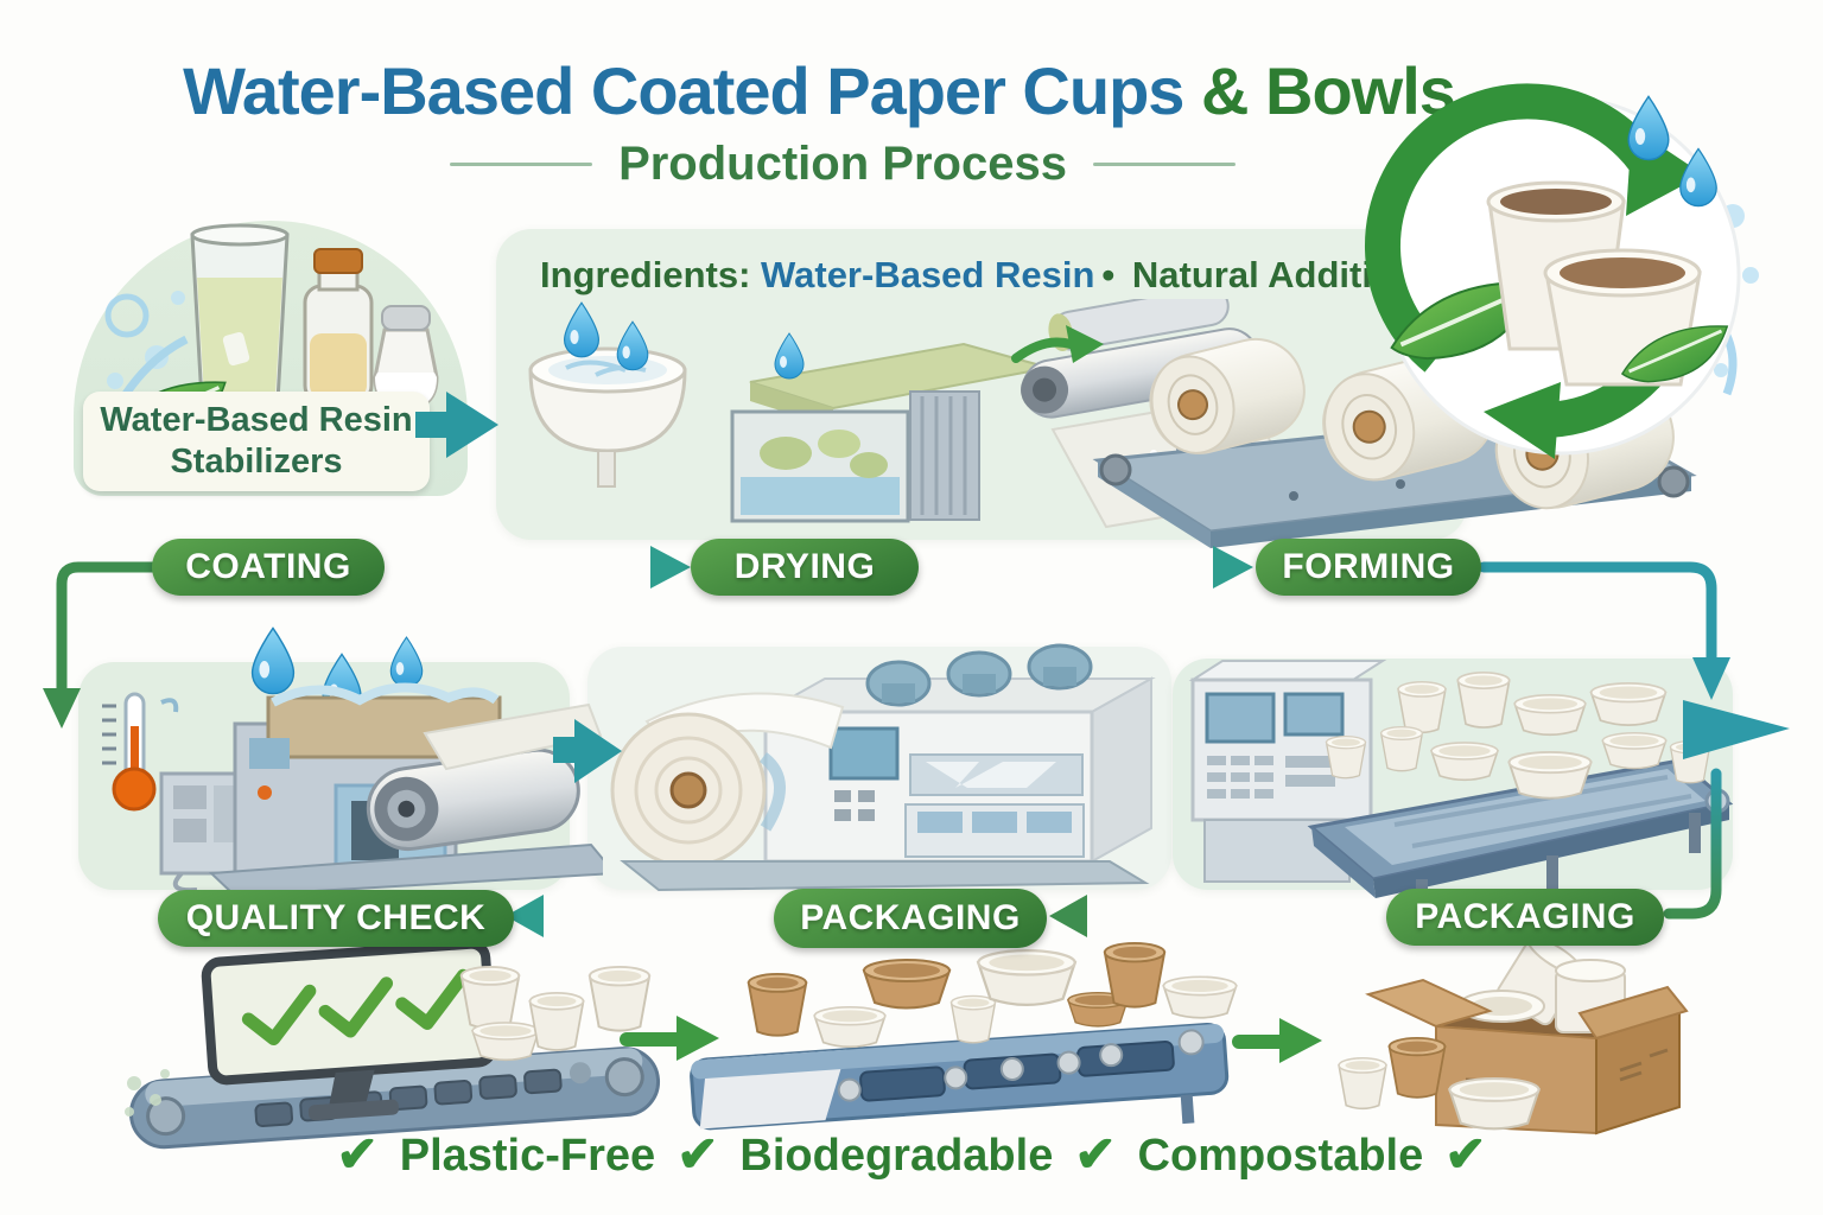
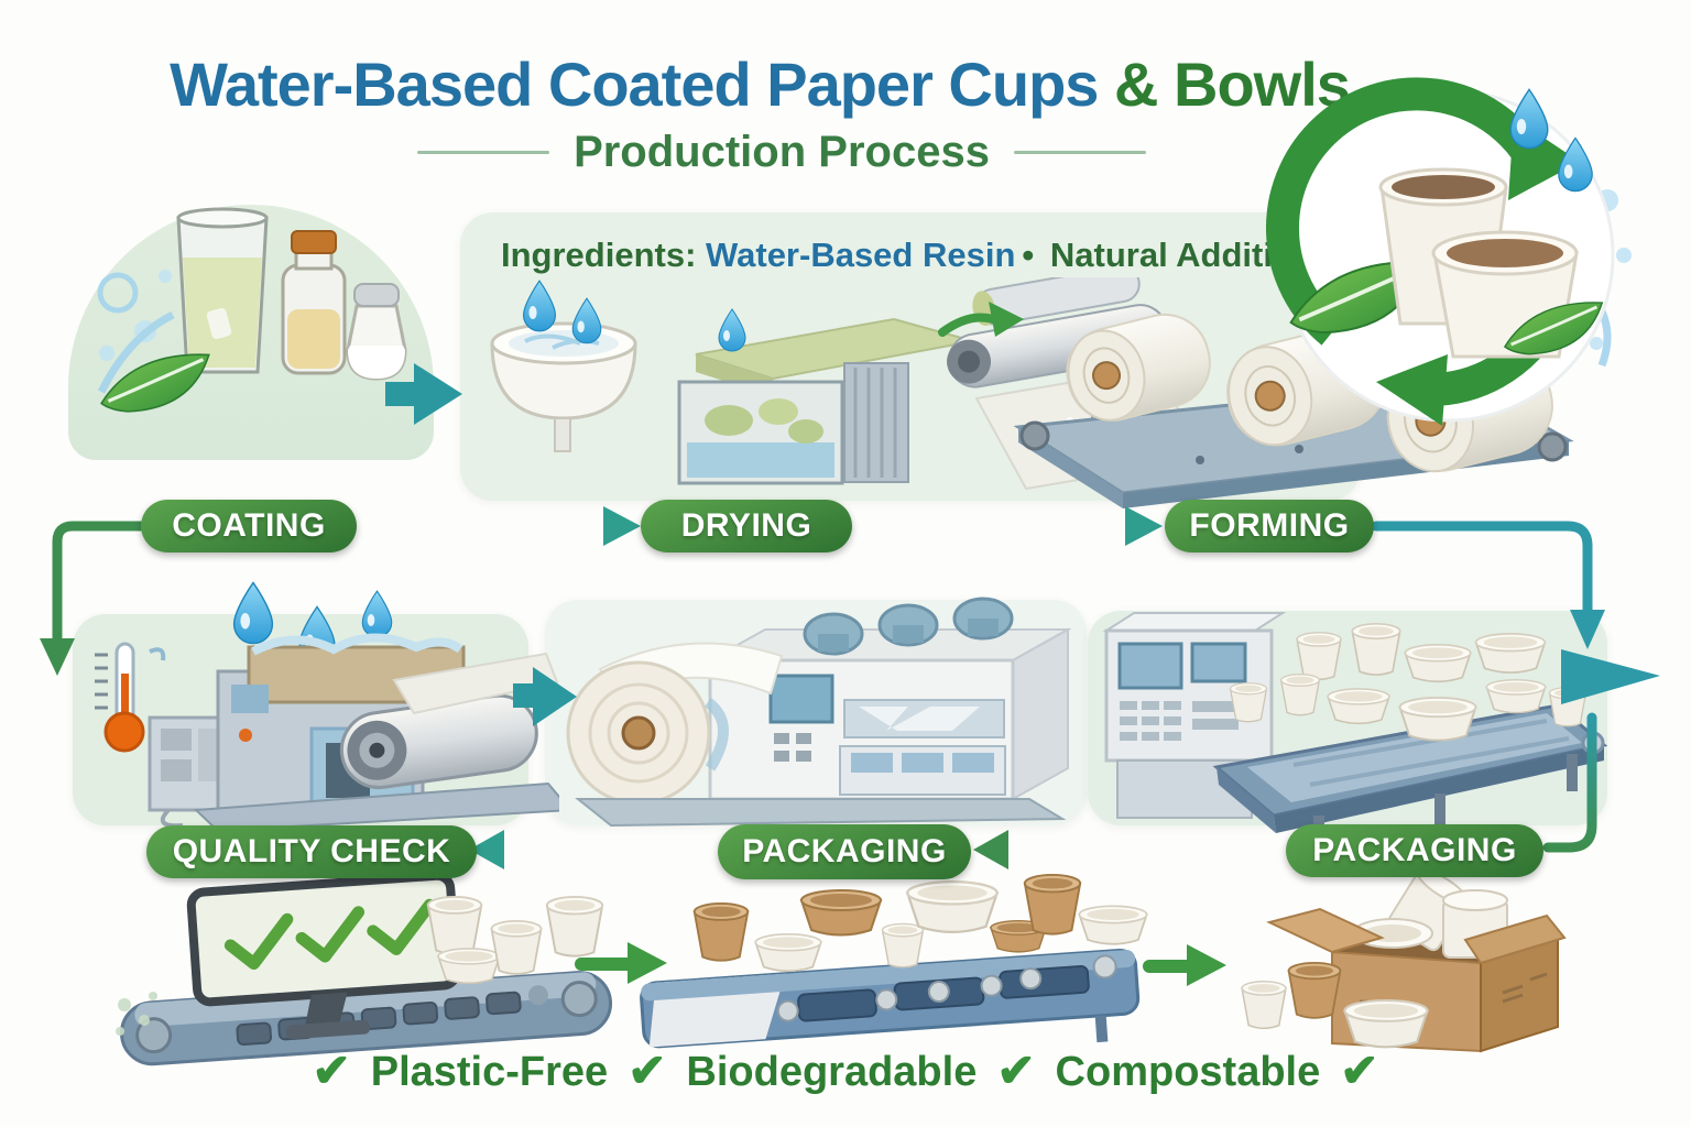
  Water-Based Coated Paper Cups & Bowls
  Production Process
- Water-Based Resin
- Stabilizers
  Ingredients: Water-Based Resin • Natural Additi
  COATING
  DRYING
  FORMING
  QUALITY CHECK
  PACKAGING
  PACKAGING
  ✔
  Plastic-Free
  ✔
  Biodegradable
  ✔
  Compostable
  ✔
